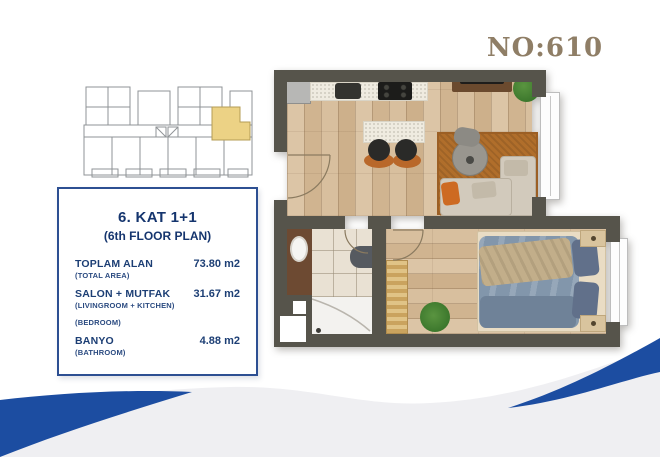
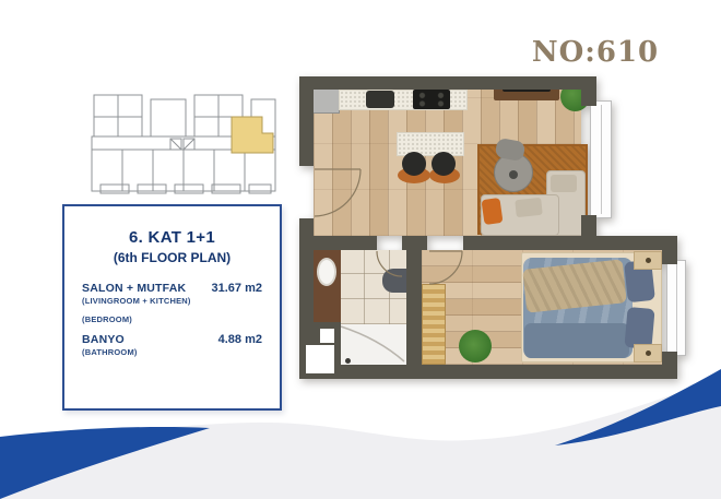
  NO:610
  6. KAT 1+1
  (6th FLOOR PLAN)
- TOPLAM ALAN
- 73.80 m2
- (TOTAL AREA)
  SALON + MUTFAK
  31.67 m2
  (LIVINGROOM + KITCHEN)
  (BEDROOM)
  BANYO
  4.88 m2
  (BATHROOM)
